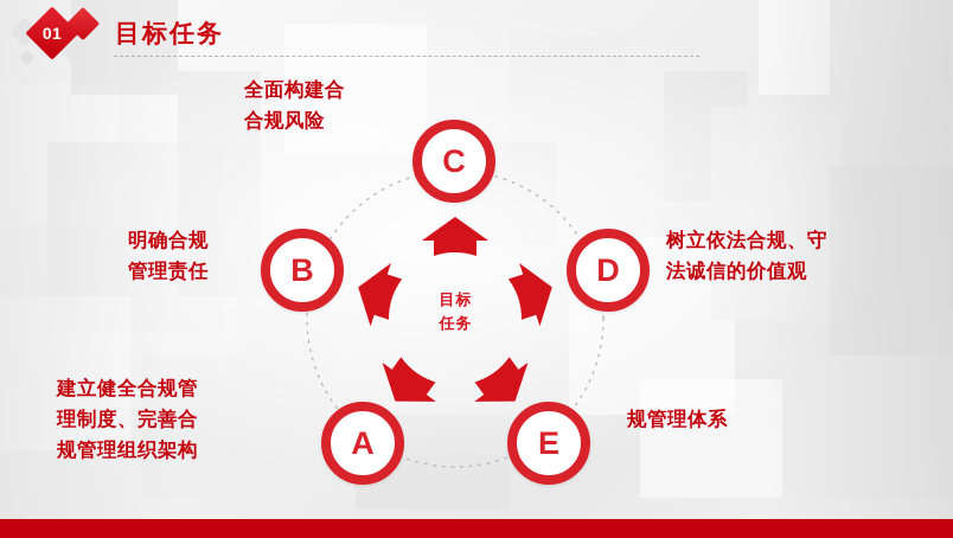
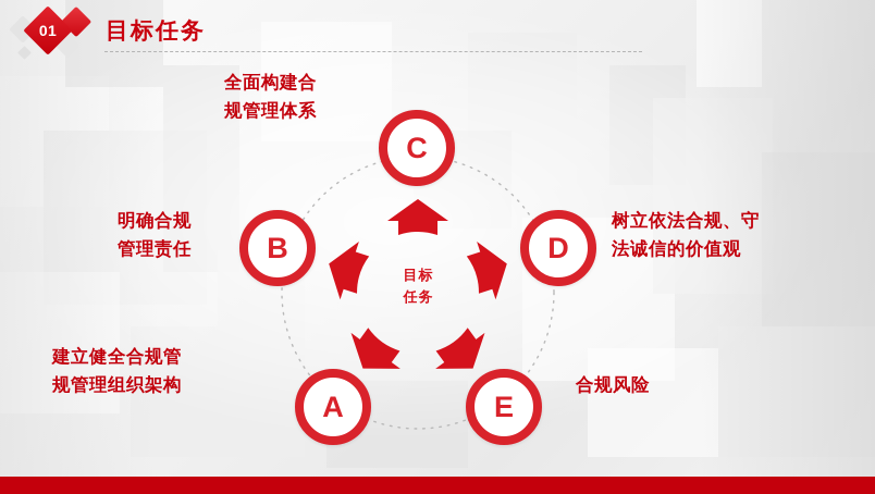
  01
  目标任务
  目标
  任务
  A
  B
  C
  D
  E
  建立健全合规管
- 理制度、完善合
  规管理组织架构
  明确合规
  管理责任
  全面构建合
- 合规风险
+ 规管理体系
  树立依法合规、守
  法诚信的价值观
- 规管理体系
+ 合规风险
